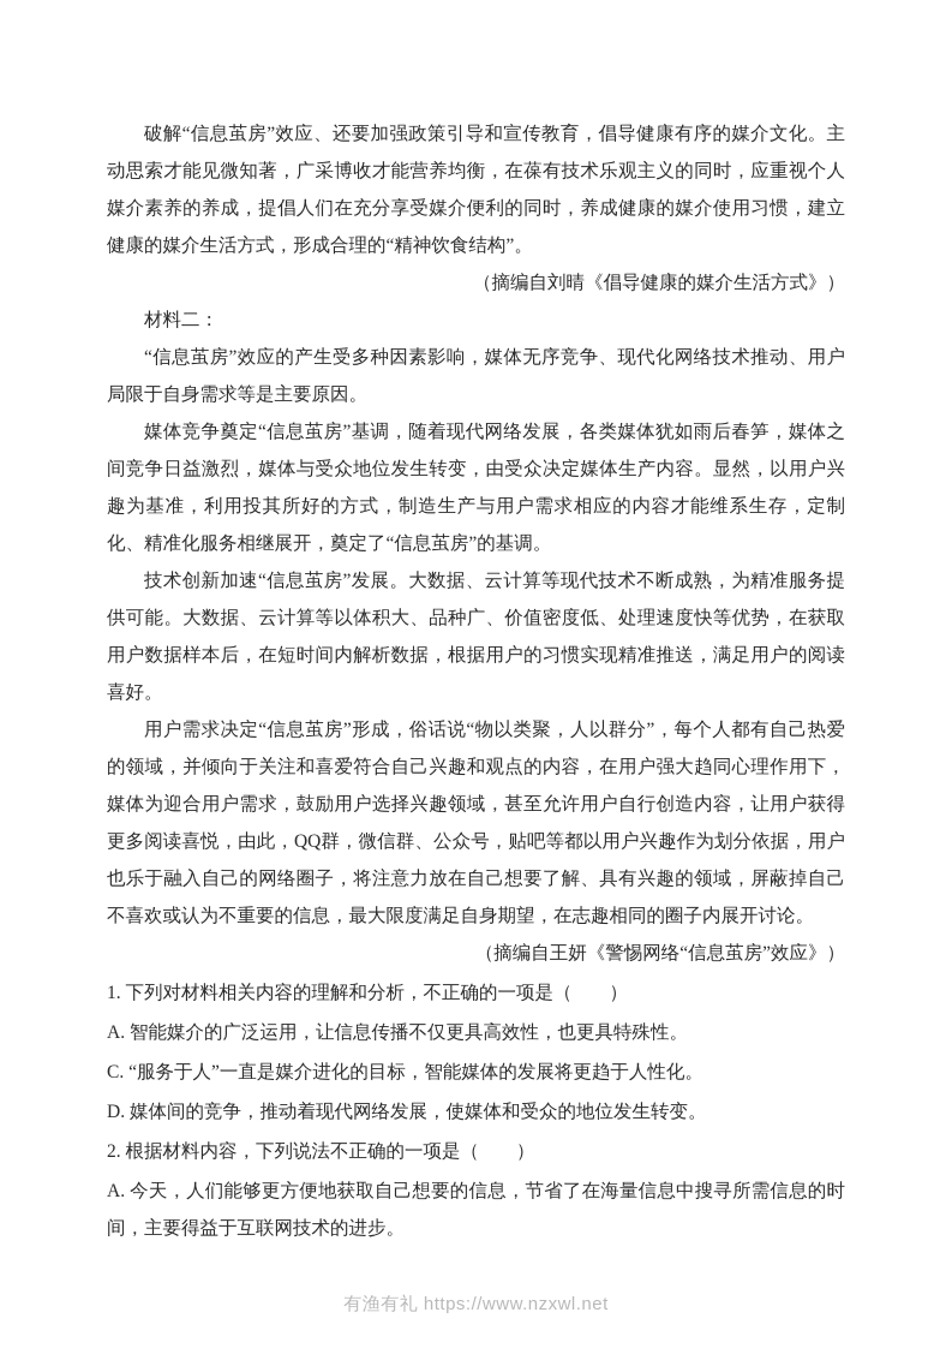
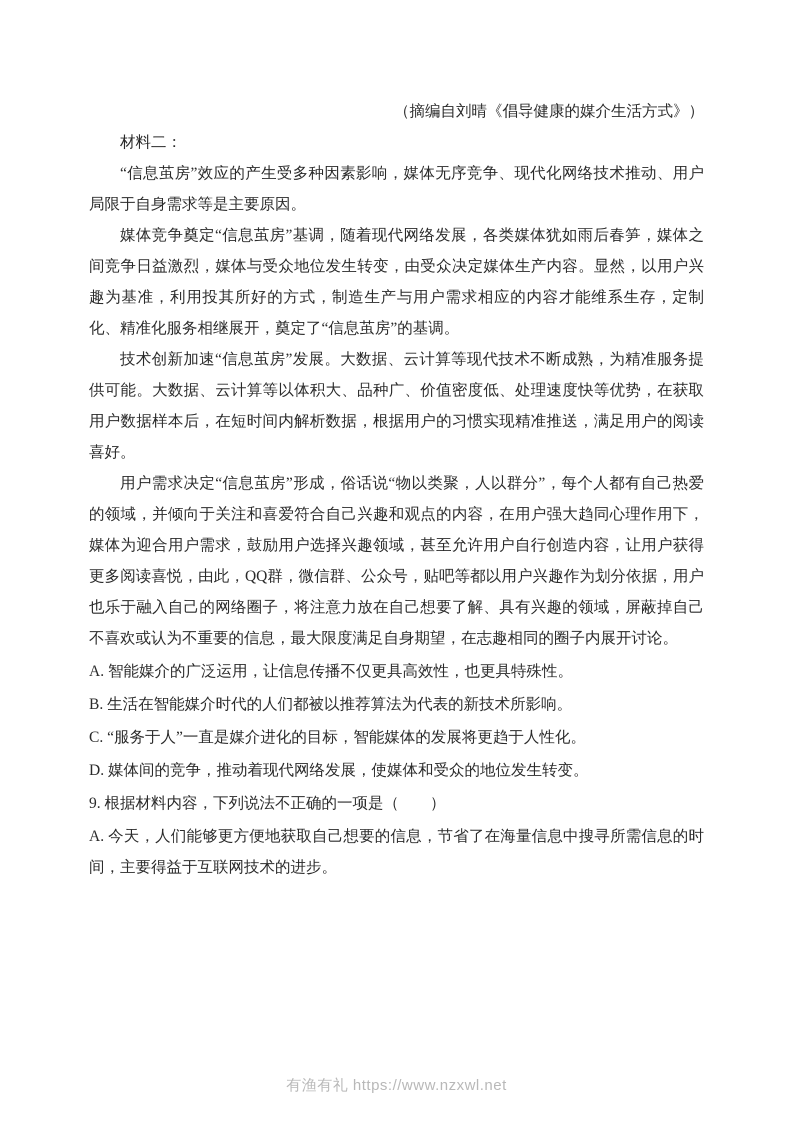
- 破解“信息茧房”效应、还要加强政策引导和宣传教育，倡导健康有序的媒介文化。主动思索才能见微知著，广采博收才能营养均衡，在葆有技术乐观主义的同时，应重视个人媒介素养的养成，提倡人们在充分享受媒介便利的同时，养成健康的媒介使用习惯，建立健康的媒介生活方式，形成合理的“精神饮食结构”。
  （摘编自刘晴《倡导健康的媒介生活方式》）
  材料二：
  “信息茧房”效应的产生受多种因素影响，媒体无序竞争、现代化网络技术推动、用户局限于自身需求等是主要原因。
  媒体竞争奠定“信息茧房”基调，随着现代网络发展，各类媒体犹如雨后春笋，媒体之间竞争日益激烈，媒体与受众地位发生转变，由受众决定媒体生产内容。显然，以用户兴趣为基准，利用投其所好的方式，制造生产与用户需求相应的内容才能维系生存，定制化、精准化服务相继展开，奠定了“信息茧房”的基调。
  技术创新加速“信息茧房”发展。大数据、云计算等现代技术不断成熟，为精准服务提供可能。大数据、云计算等以体积大、品种广、价值密度低、处理速度快等优势，在获取用户数据样本后，在短时间内解析数据，根据用户的习惯实现精准推送，满足用户的阅读喜好。
  用户需求决定“信息茧房”形成，俗话说“物以类聚，人以群分”，每个人都有自己热爱的领域，并倾向于关注和喜爱符合自己兴趣和观点的内容，在用户强大趋同心理作用下，媒体为迎合用户需求，鼓励用户选择兴趣领域，甚至允许用户自行创造内容，让用户获得更多阅读喜悦，由此，QQ群，微信群、公众号，贴吧等都以用户兴趣作为划分依据，用户也乐于融入自己的网络圈子，将注意力放在自己想要了解、具有兴趣的领域，屏蔽掉自己不喜欢或认为不重要的信息，最大限度满足自身期望，在志趣相同的圈子内展开讨论。
- （摘编自王妍《警惕网络“信息茧房”效应》）
- 1. 下列对材料相关内容的理解和分析，不正确的一项是（ ）
  A. 智能媒介的广泛运用，让信息传播不仅更具高效性，也更具特殊性。
+ B. 生活在智能媒介时代的人们都被以推荐算法为代表的新技术所影响。
  C. “服务于人”一直是媒介进化的目标，智能媒体的发展将更趋于人性化。
  D. 媒体间的竞争，推动着现代网络发展，使媒体和受众的地位发生转变。
- 2. 根据材料内容，下列说法不正确的一项是（ ）
+ 9. 根据材料内容，下列说法不正确的一项是（ ）
  A. 今天，人们能够更方便地获取自己想要的信息，节省了在海量信息中搜寻所需信息的时间，主要得益于互联网技术的进步。
  有渔有礼 https://www.nzxwl.net
